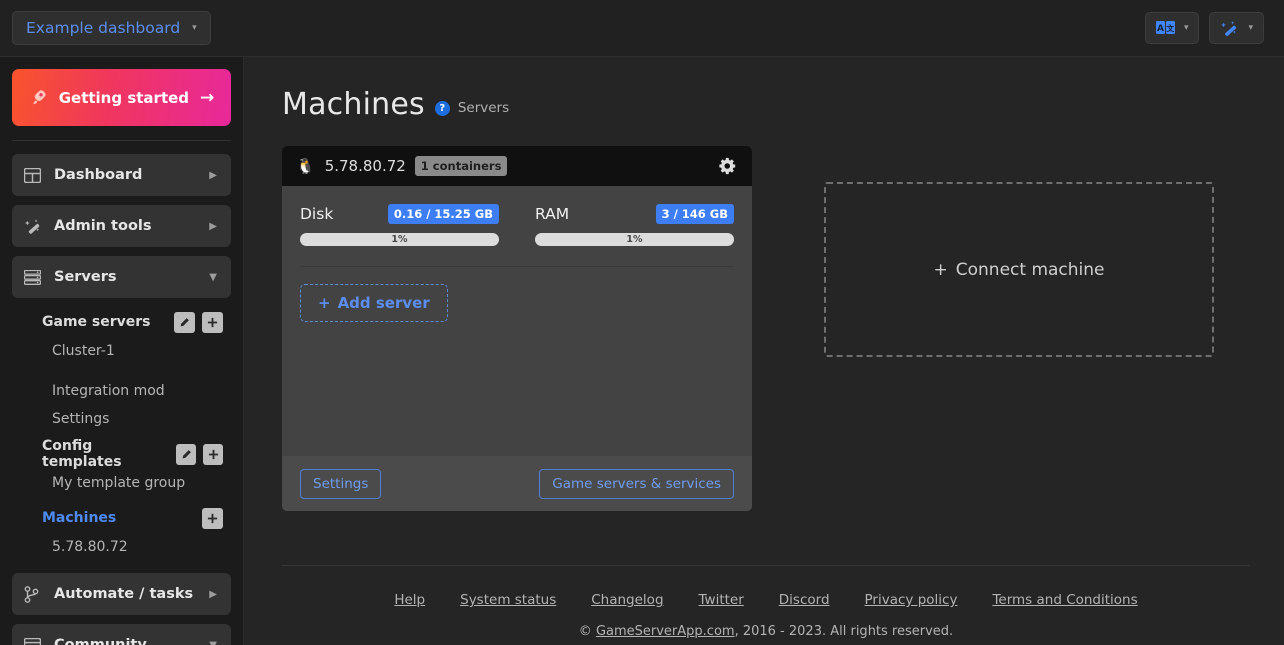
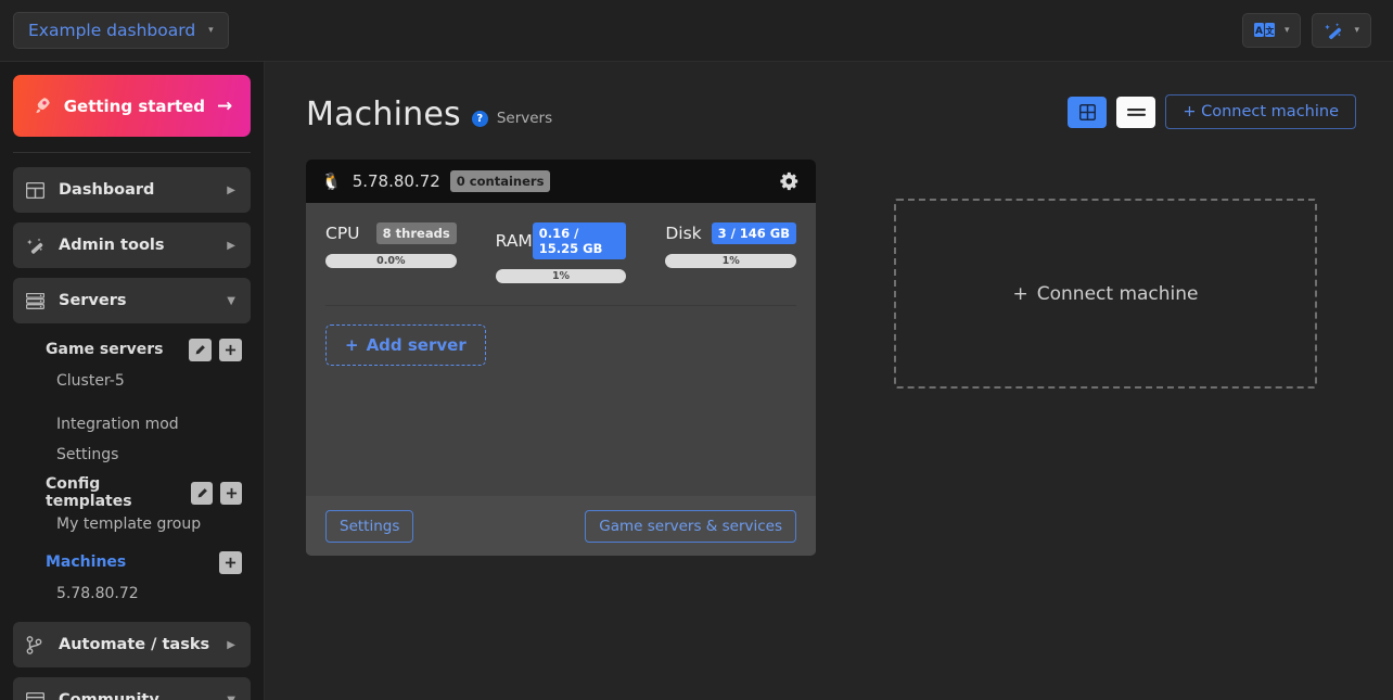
  Example dashboard
  ▾
  A
  文
  ▾
  ▾
  Getting started
  →
  Dashboard
  ▶
  Admin tools
  ▶
  Servers
  ▼
  Game servers
- Cluster-1
+ Cluster-5
  Integration mod
  Settings
  Config templates
  My template group
  Machines
  5.78.80.72
  Automate / tasks
  ▶
  Machines
  ?
  Servers
+ + Connect machine
  🐧
  5.78.80.72
- 1 containers
+ 0 containers
+ CPU
+ 8 threads
+ 0.0%
- Disk
+ RAM
  0.16 / 15.25 GB
  1%
- RAM
+ Disk
  3 / 146 GB
  1%
  +
  Add server
  Settings
  Game servers & services
  +
  Connect machine
- Help
- System status
- Changelog
- Twitter
- Discord
- Privacy policy
- Terms and Conditions
- © GameServerApp.com, 2016 - 2023. All rights reserved.
